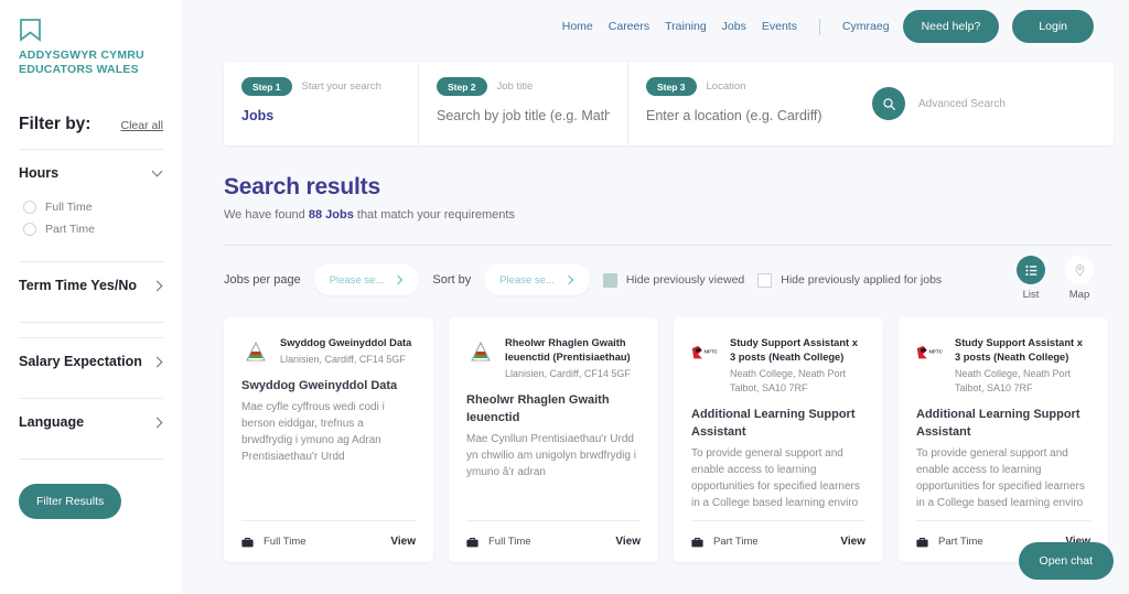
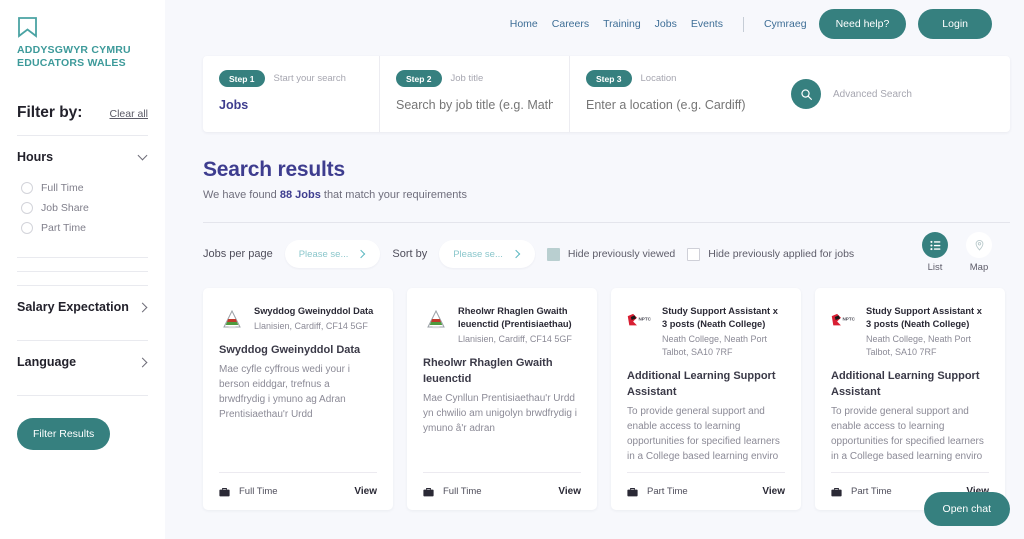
  ADDYSGWYR CYMRU
  EDUCATORS WALES
  Filter by:
  Clear all
  Hours
  Full Time
+ Job Share
  Part Time
- Term Time Yes/No
  Salary Expectation
  Language
  Filter Results
  Home
  Careers
  Training
  Jobs
  Events
  Cymraeg
  Need help?
  Login
  Step 1
  Start your search
  Jobs
  Step 2
  Job title
  Search by job title (e.g. Math
  Step 3
  Location
  Enter a location (e.g. Cardiff)
  Advanced Search
  Search results
  We have found 88 Jobs that match your requirements
  Jobs per page
  Please se...
  Sort by
  Please se...
  Hide previously viewed
  Hide previously applied for jobs
  List
  Map
  Swyddog Gweinyddol Data
  Llanisien, Cardiff, CF14 5GF
  Swyddog Gweinyddol Data
- Mae cyfle cyffrous wedi codi i berson eiddgar, trefnus a brwdfrydig i ymuno ag Adran Prentisiaethau'r Urdd
+ Mae cyfle cyffrous wedi your i berson eiddgar, trefnus a brwdfrydig i ymuno ag Adran Prentisiaethau'r Urdd
  Full Time
  View
  Rheolwr Rhaglen Gwaith Ieuenctid (Prentisiaethau)
  Llanisien, Cardiff, CF14 5GF
  Rheolwr Rhaglen Gwaith Ieuenctid
  Mae Cynllun Prentisiaethau'r Urdd yn chwilio am unigolyn brwdfrydig i ymuno â'r adran
  Full Time
  View
  Study Support Assistant x 3 posts (Neath College)
  Neath College, Neath Port Talbot, SA10 7RF
  Additional Learning Support Assistant
  To provide general support and enable access to learning opportunities for specified learners in a College based learning enviro
  Part Time
  View
  Study Support Assistant x 3 posts (Neath College)
  Neath College, Neath Port Talbot, SA10 7RF
  Additional Learning Support Assistant
  To provide general support and enable access to learning opportunities for specified learners in a College based learning enviro
  Part Time
  Open chat
